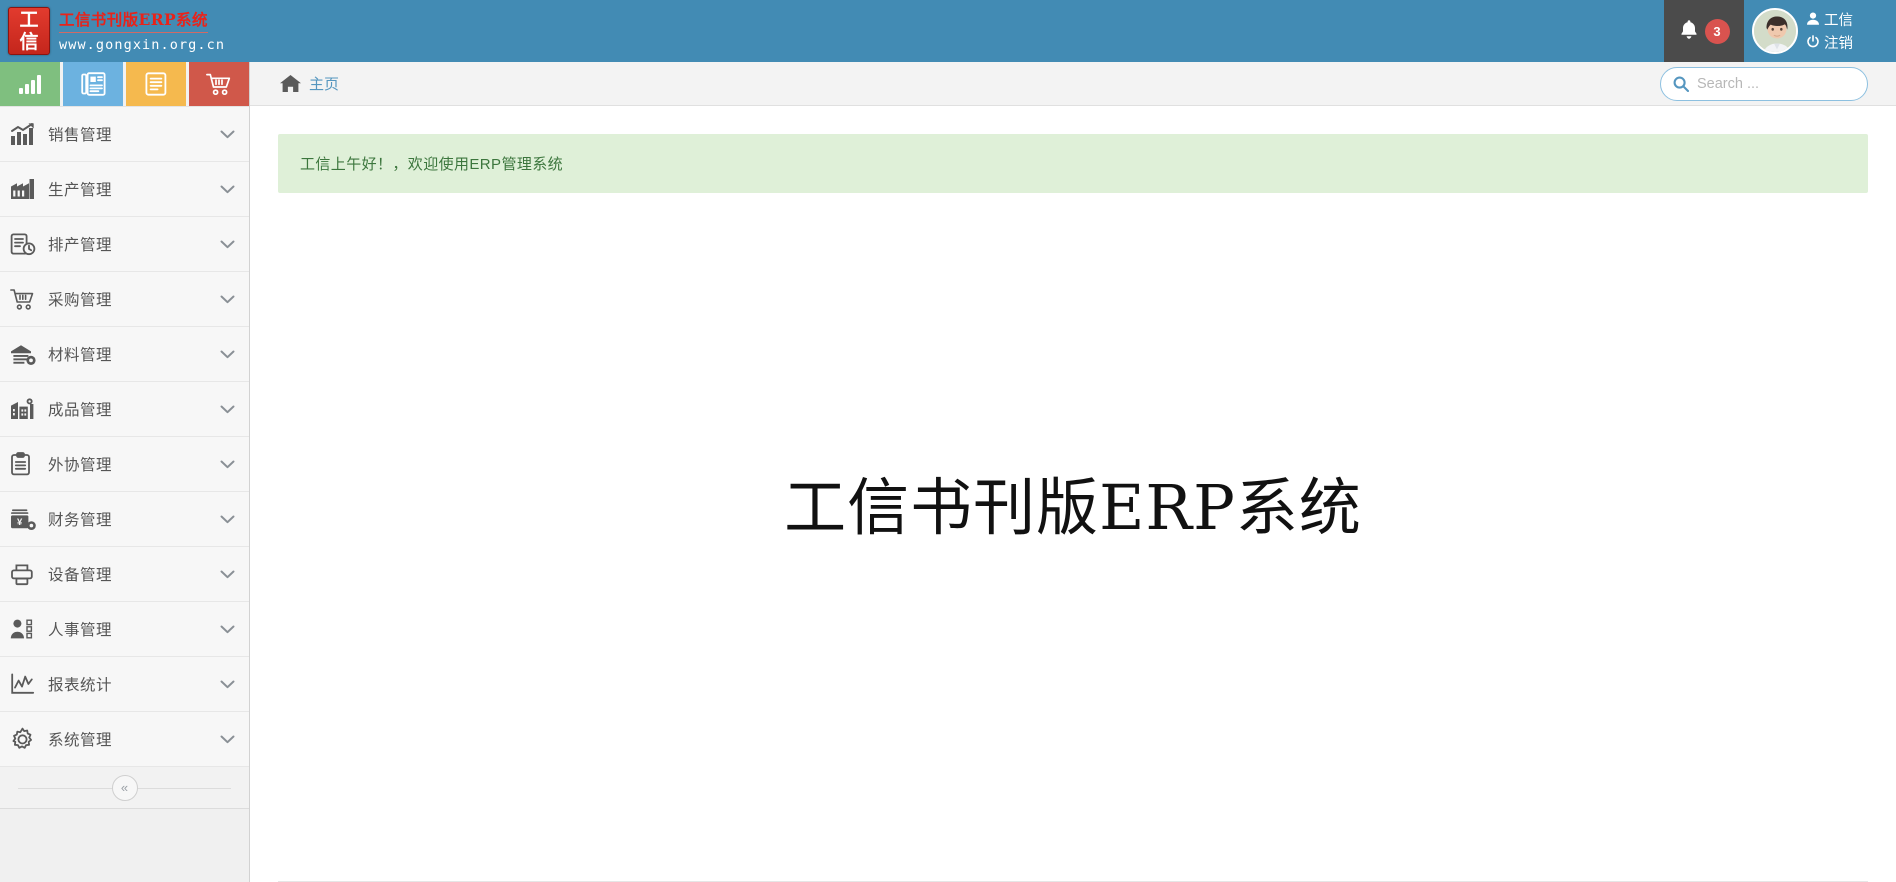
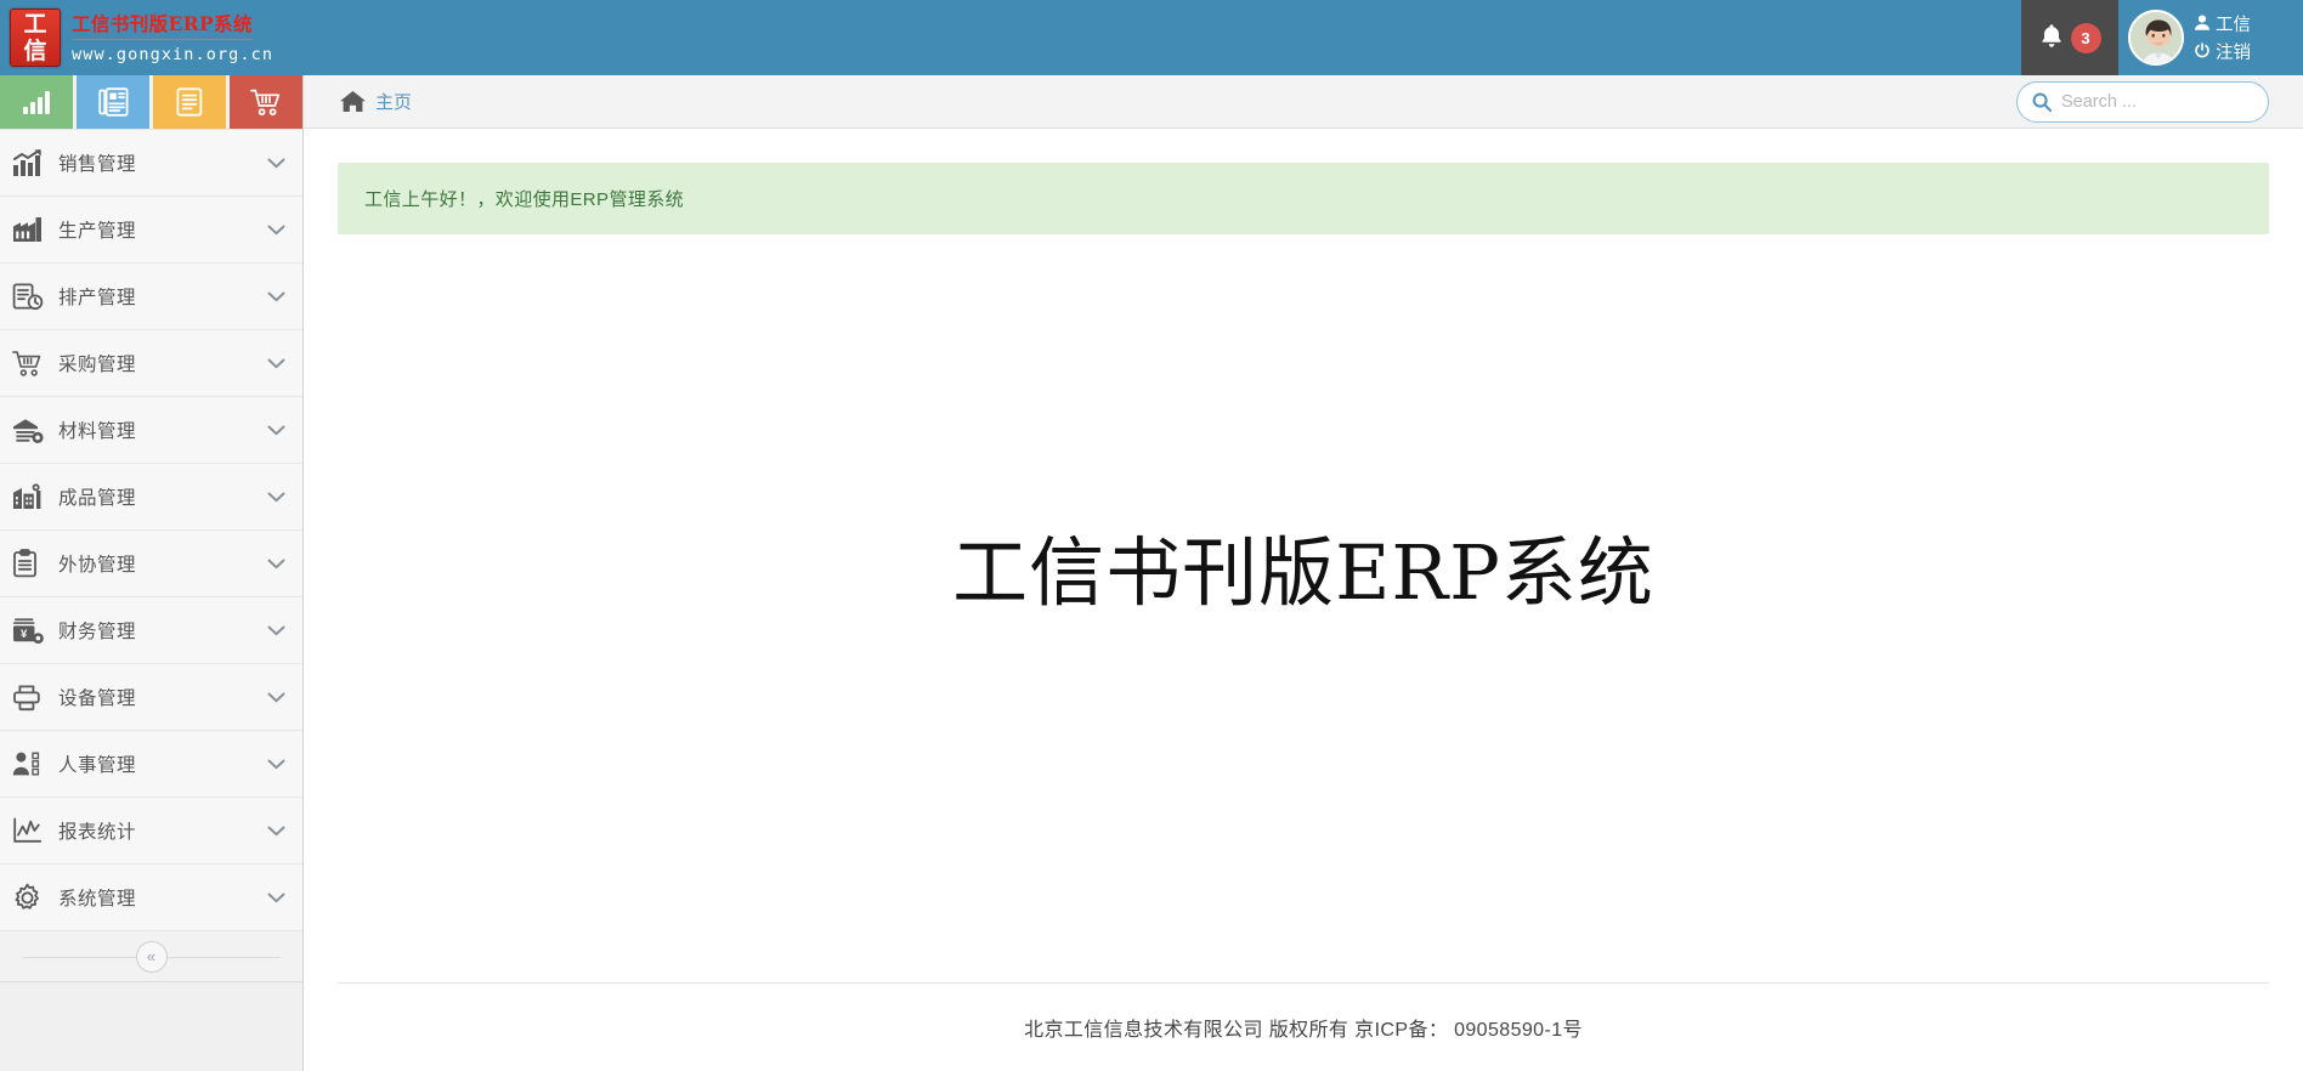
  工
  信
  工信书刊版ERP系统
  www.gongxin.org.cn
  3
  工信
  注销
  销售管理
  生产管理
  排产管理
  采购管理
  材料管理
  成品管理
  外协管理
  ¥
  财务管理
  设备管理
  人事管理
  报表统计
  系统管理
  «
  主页
  Search ...
  工信上午好！，欢迎使用ERP管理系统
  工信书刊版ERP系统
+ 北京工信信息技术有限公司 版权所有 京ICP备： 09058590-1号
